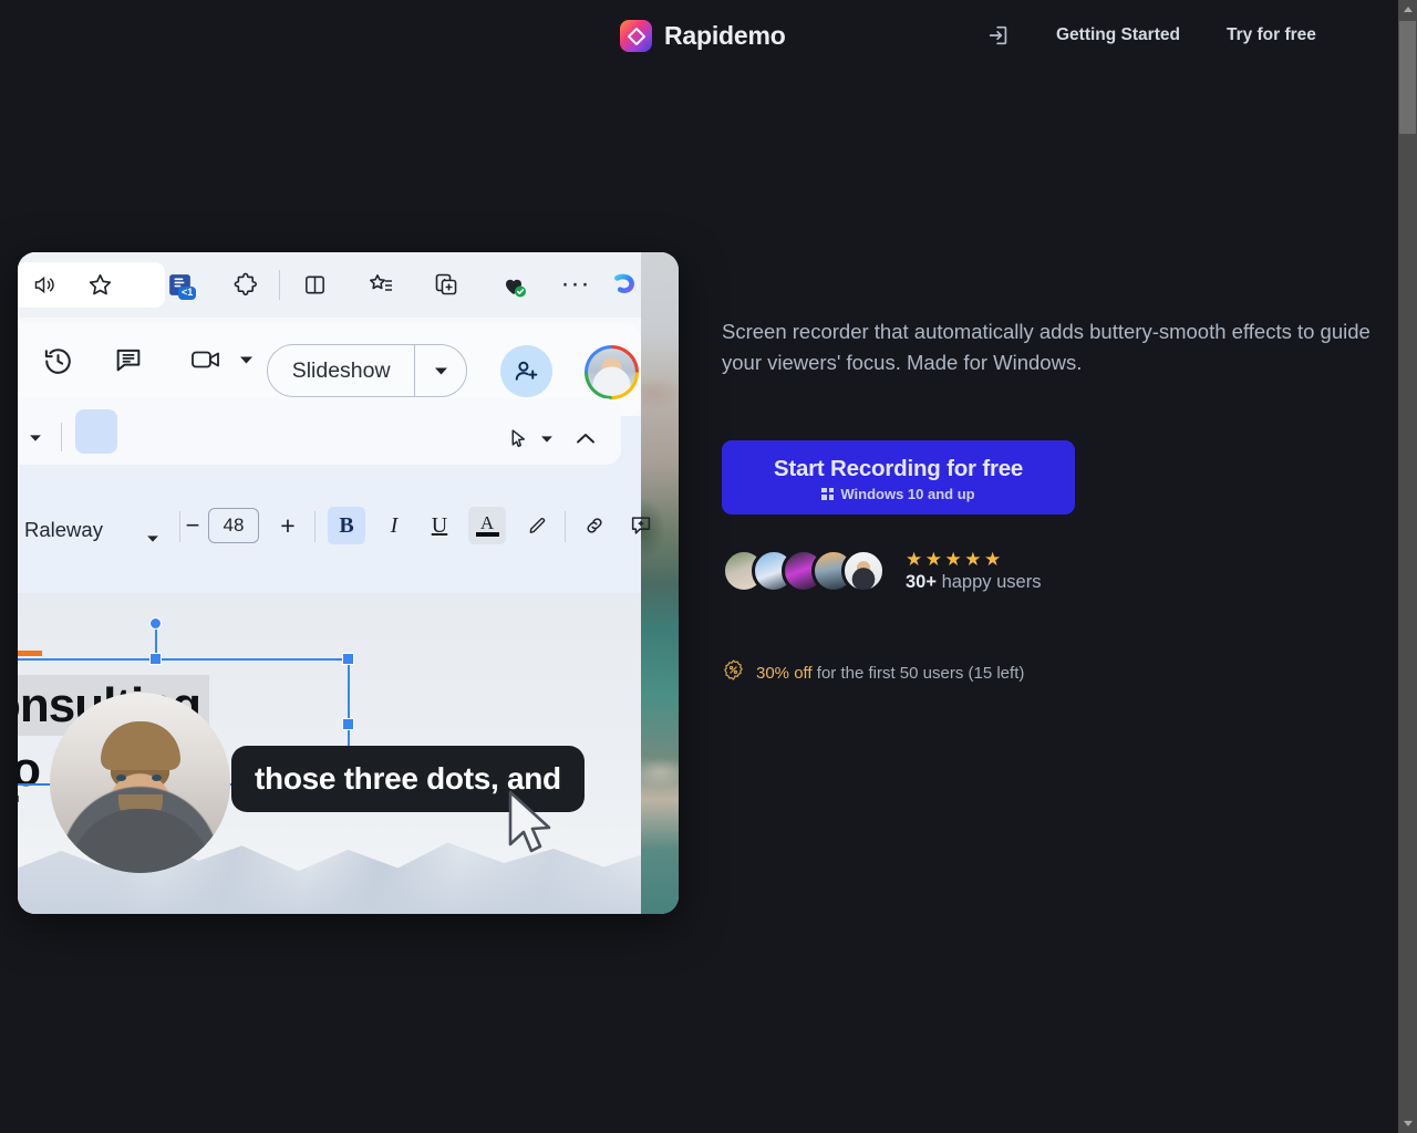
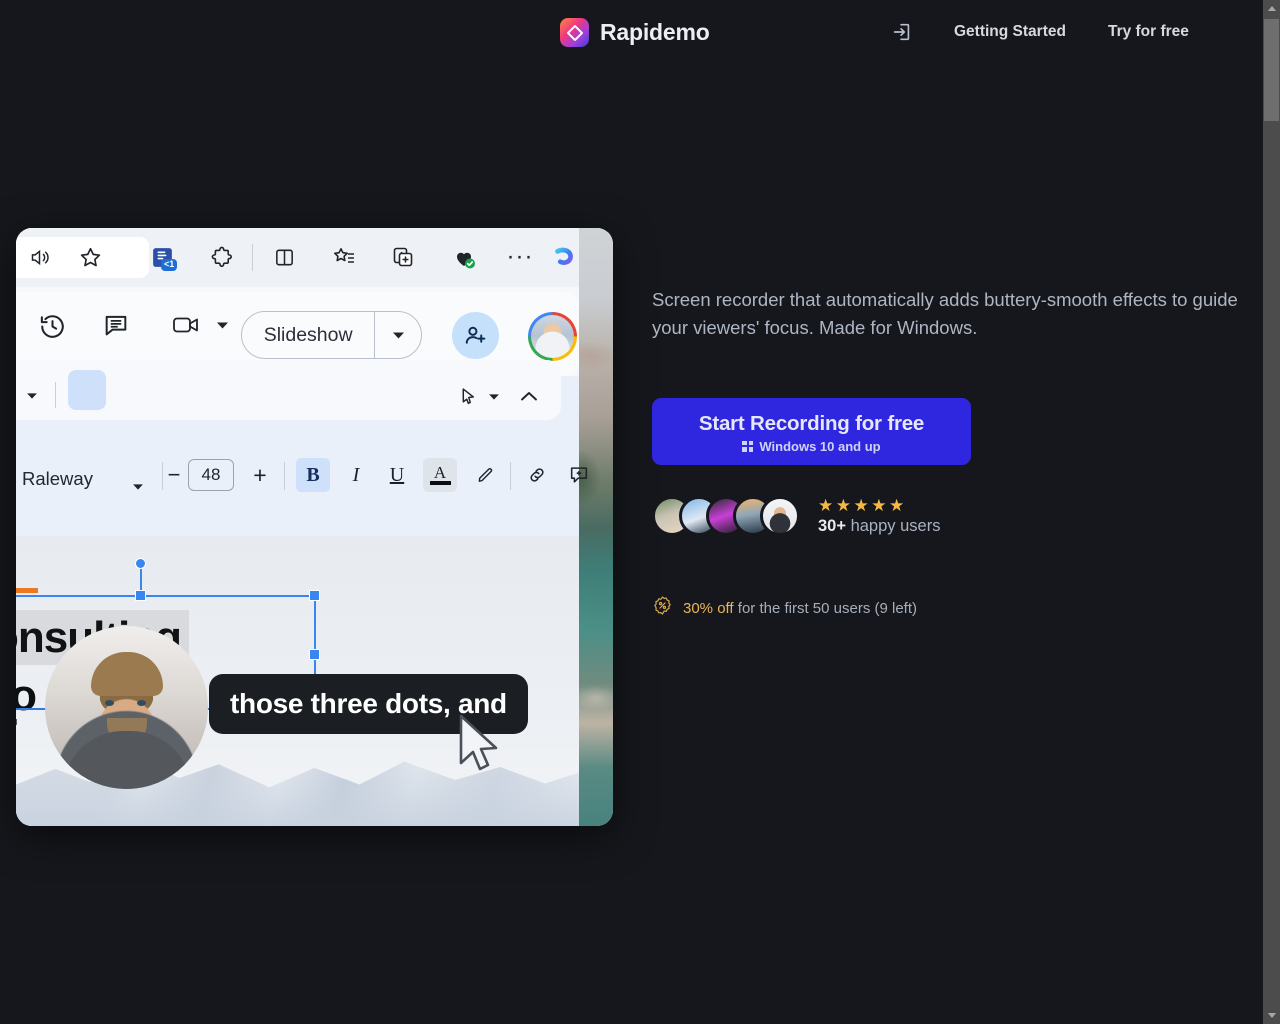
  Rapidemo
  Getting Started
  Try for free
  <1
  ···
  Slideshow
  Raleway
  −
  48
  +
  B
  I
  U
  A
  those three dots, and
  Screen recorder that automatically adds buttery-smooth effects to guide your viewers' focus. Made for Windows.
  Start Recording for free
  Windows 10 and up
  ★★★★★
  30+ happy users
- 30% off for the first 50 users (15 left)
+ 30% off for the first 50 users (9 left)
